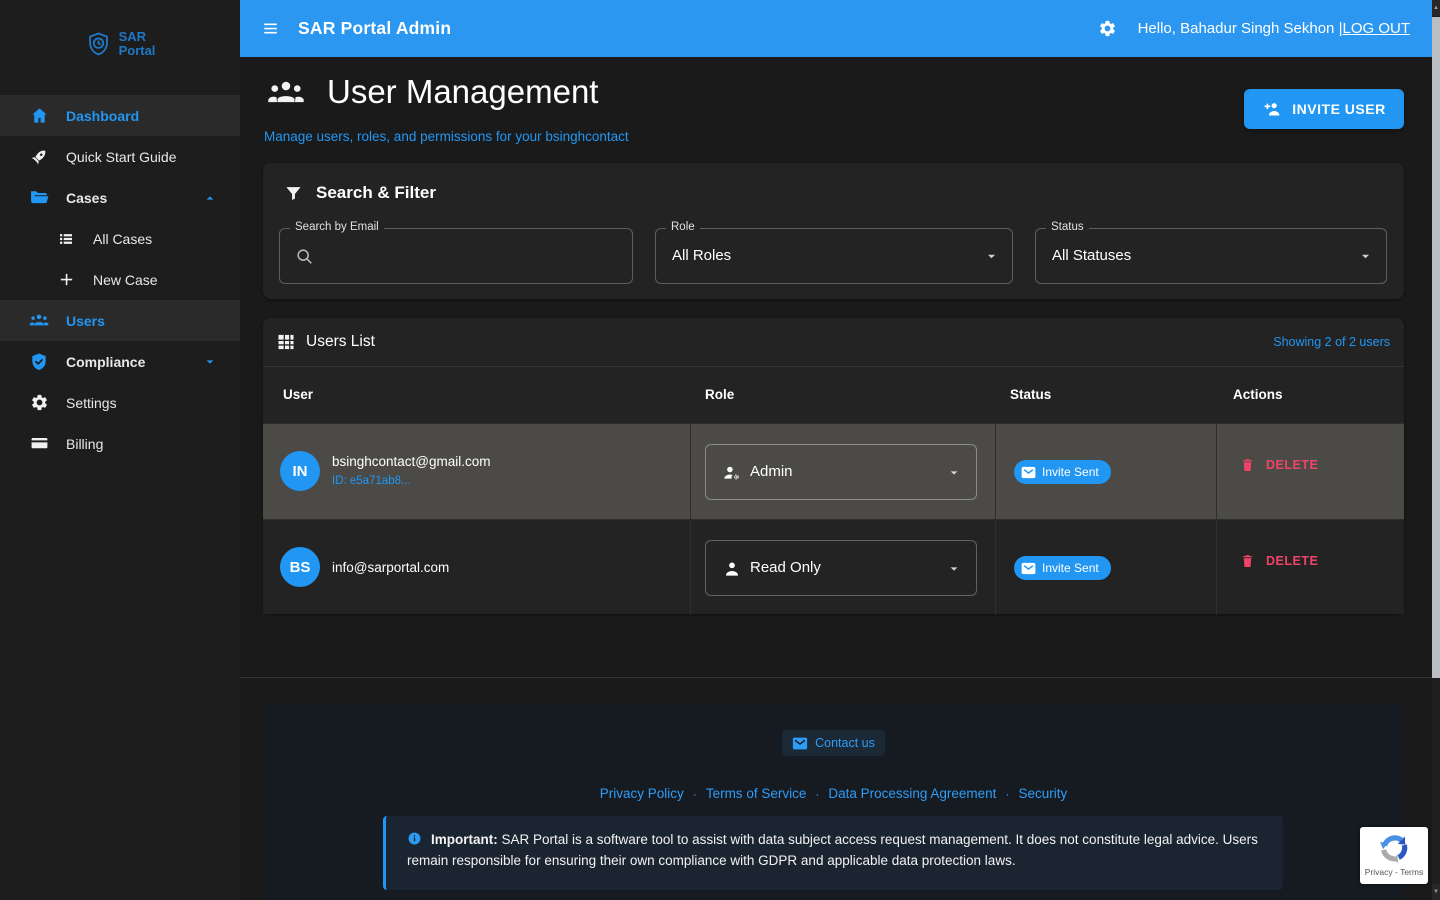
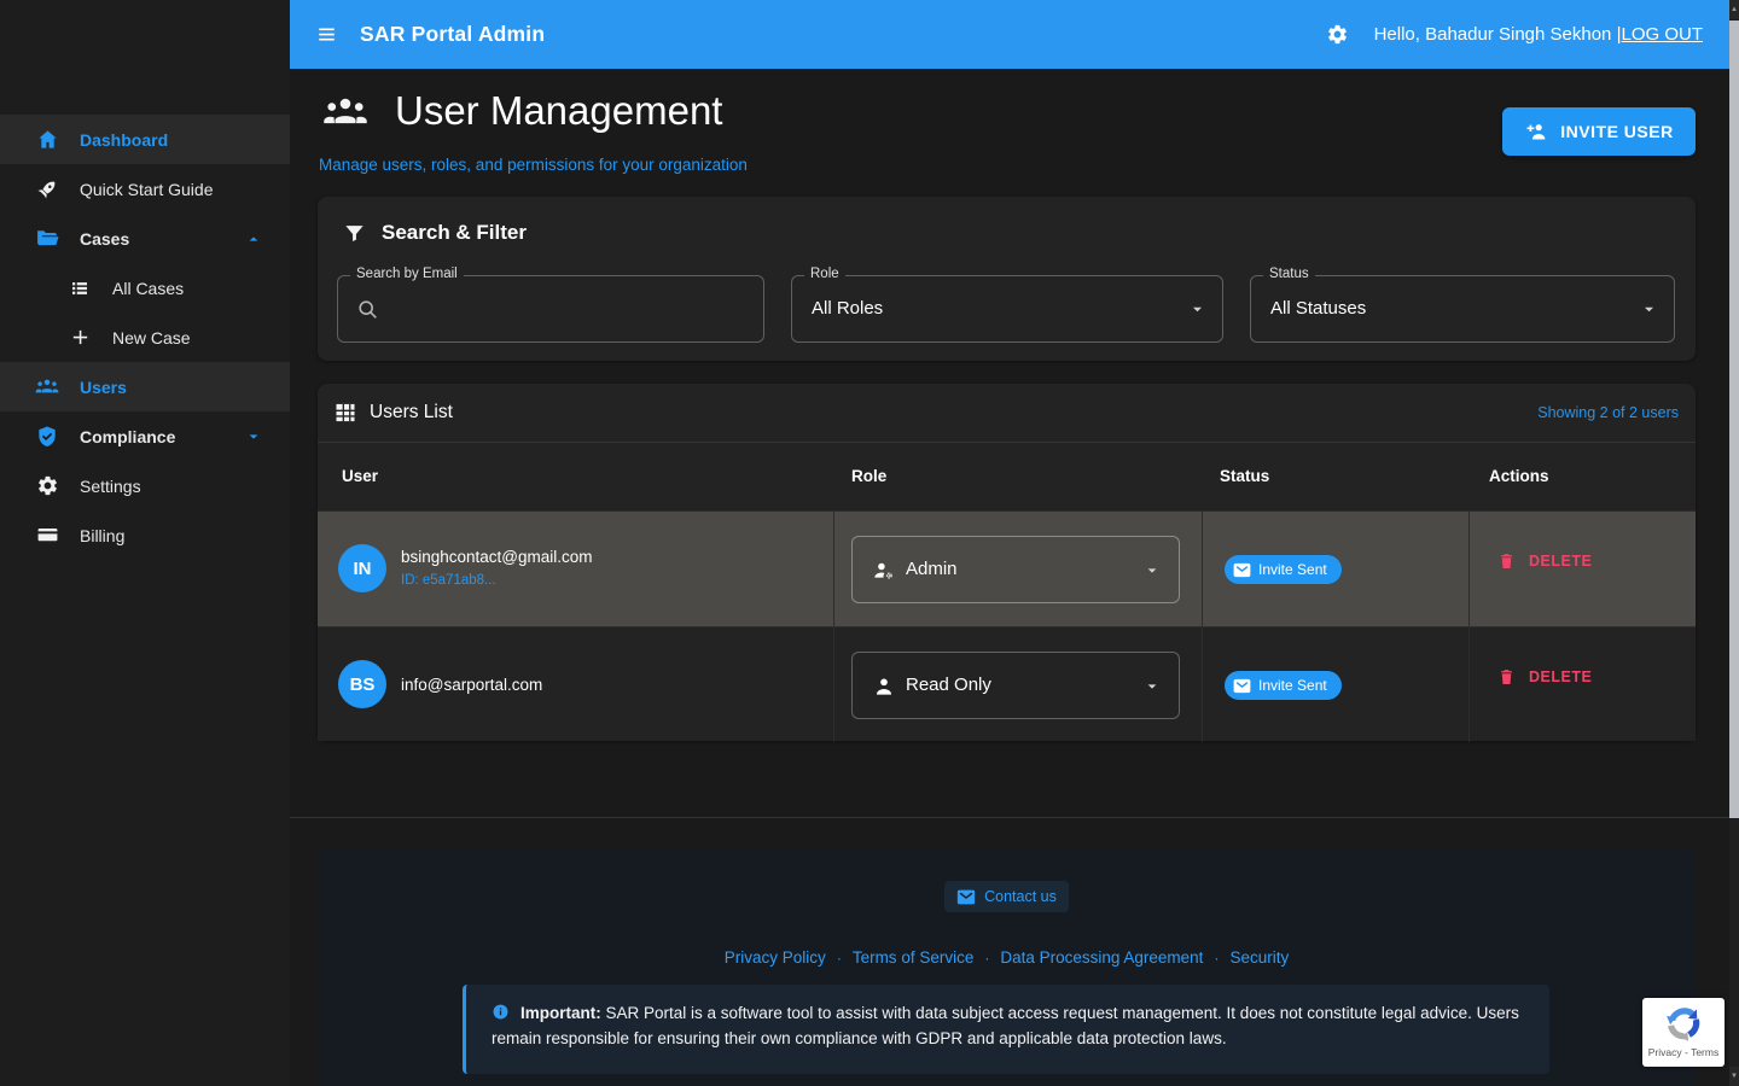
- SAR
- Portal
  Dashboard
  Quick Start Guide
  Cases
  All Cases
  New Case
  Users
  Compliance
  Settings
  Billing
  SAR Portal Admin
  Hello, Bahadur Singh Sekhon |LOG OUT
  User Management
- Manage users, roles, and permissions for your bsinghcontact
+ Manage users, roles, and permissions for your organization
  INVITE USER
  Search & Filter
  Search by Email
  Role
  All Roles
  Status
  All Statuses
  Users List
  Showing 2 of 2 users
  User
  Role
  Status
  Actions
  IN
  bsinghcontact@gmail.com
  ID: e5a71ab8...
  Admin
  Invite Sent
  DELETE
  BS
  info@sarportal.com
  Read Only
  Invite Sent
  DELETE
  Contact us
  Privacy Policy
  ·
  Terms of Service
  ·
  Data Processing Agreement
  ·
  Security
  Important: SAR Portal is a software tool to assist with data subject access request management. It does not constitute legal advice. Users remain responsible for ensuring their own compliance with GDPR and applicable data protection laws.
  Privacy - Terms
